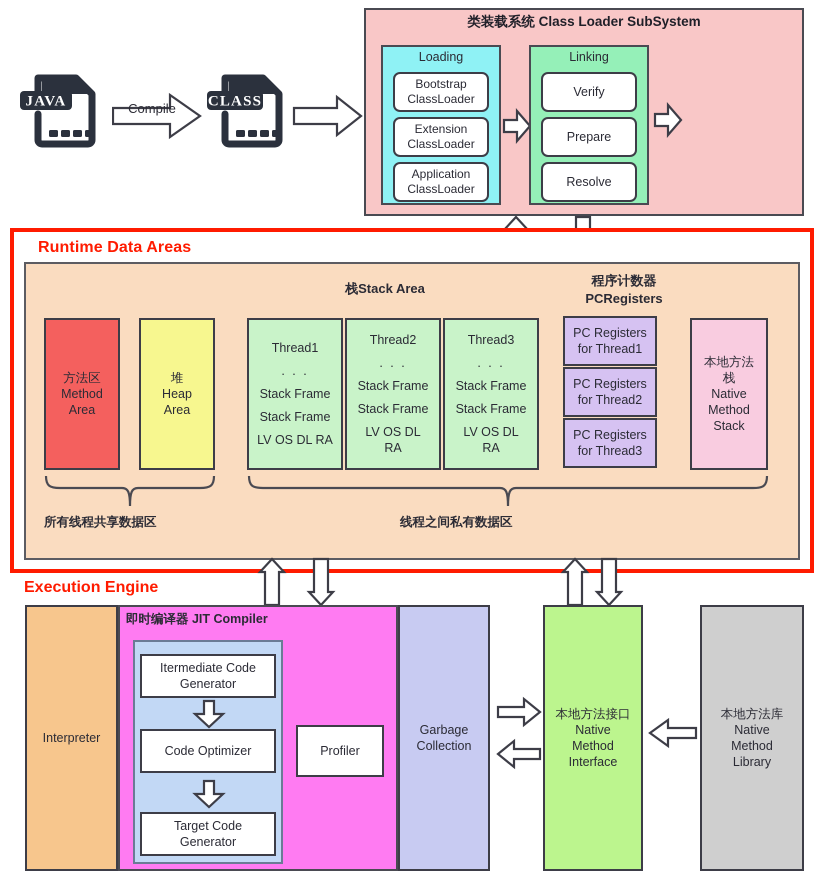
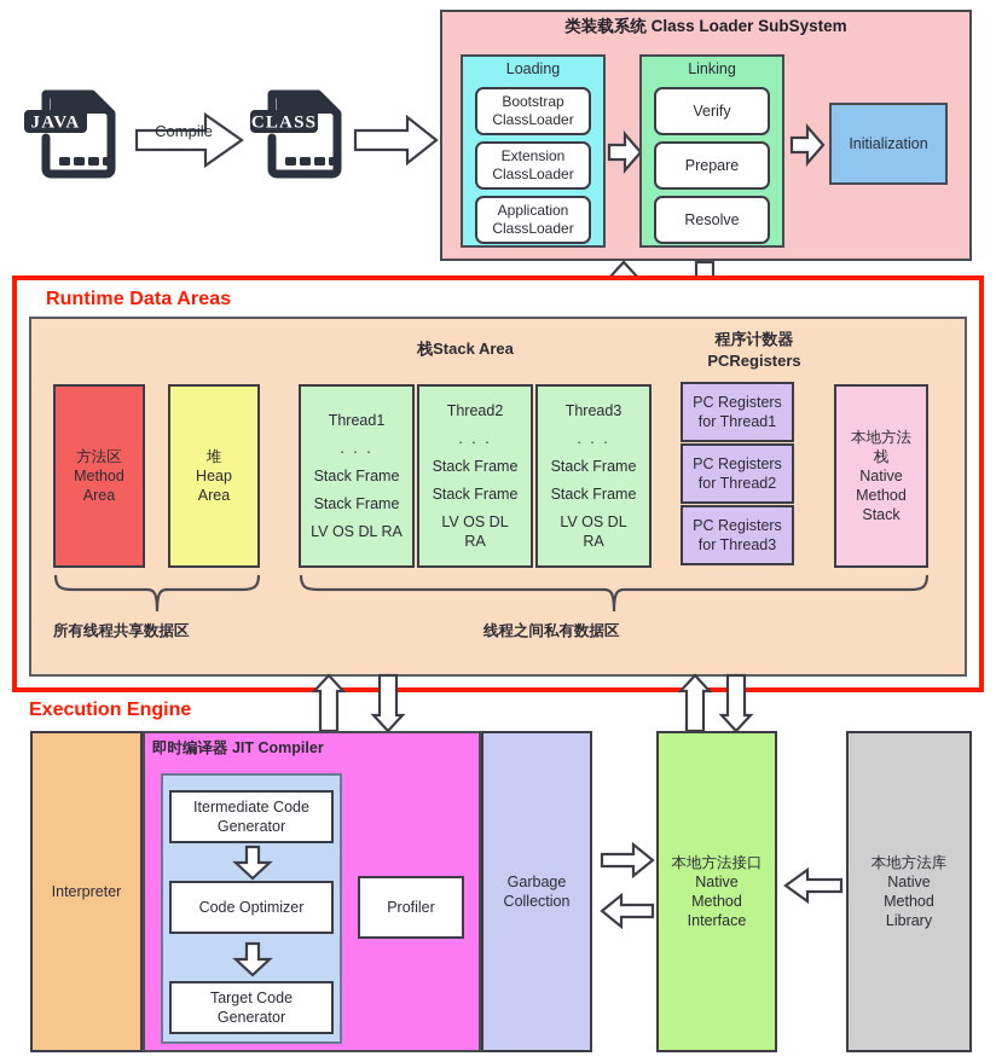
  JAVA
  Compile
  CLASS
  类装载系统 Class Loader SubSystem
  Loading
  Bootstrap
  ClassLoader
  Extension
  ClassLoader
  Application
  ClassLoader
  Linking
  Verify
  Prepare
  Resolve
+ Initialization
  Runtime Data Areas
  栈Stack Area
  程序计数器
  PCRegisters
  方法区
  Method
  Area
  堆
  Heap
  Area
  Thread1
  . . .
  Stack Frame
  Stack Frame
  LV OS DL RA
  Thread2
  . . .
  Stack Frame
  Stack Frame
  LV OS DL RA
  Thread3
  . . .
  Stack Frame
  Stack Frame
  LV OS DL RA
  PC Registers
  for Thread1
  PC Registers
  for Thread2
  PC Registers
  for Thread3
  本地方法
  栈
  Native
  Method
  Stack
  所有线程共享数据区
  线程之间私有数据区
  Execution Engine
  Interpreter
  即时编译器 JIT Compiler
  Itermediate Code
  Generator
  Code Optimizer
  Target Code
  Generator
  Profiler
  Garbage
  Collection
  本地方法接口
  Native
  Method
  Interface
  本地方法库
  Native
  Method
  Library
